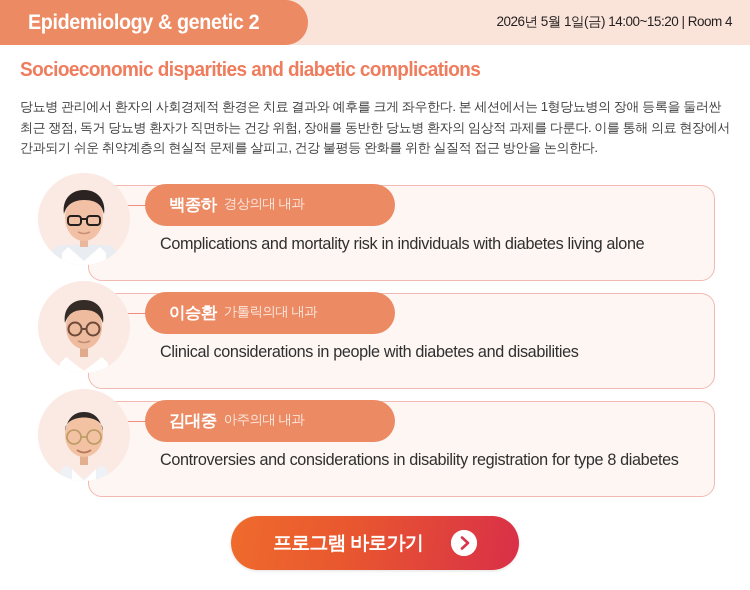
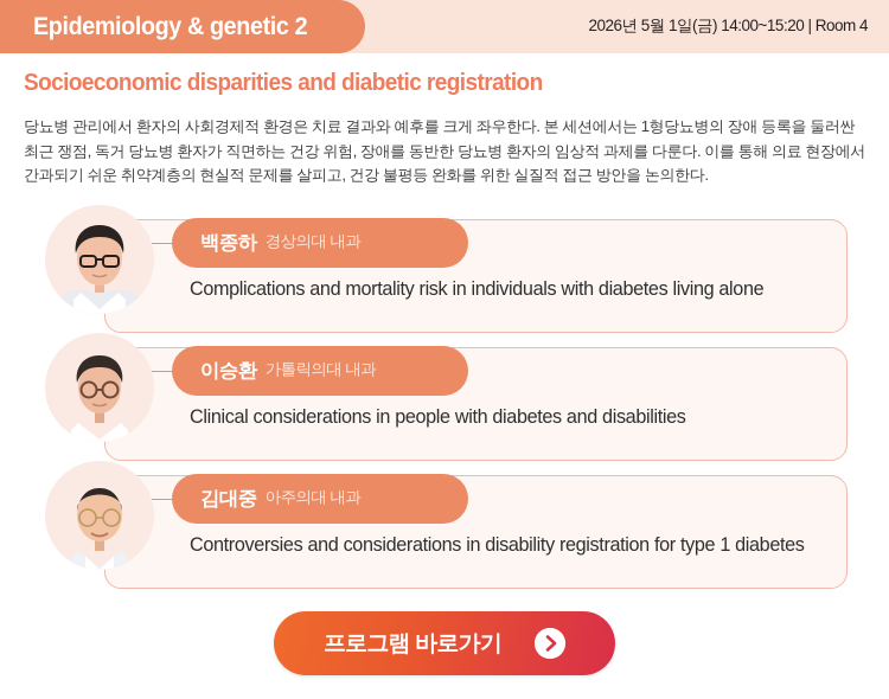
  Epidemiology & genetic 2
  2026년 5월 1일(금) 14:00~15:20 | Room 4
- Socioeconomic disparities and diabetic complications
+ Socioeconomic disparities and diabetic registration
  당뇨병 관리에서 환자의 사회경제적 환경은 치료 결과와 예후를 크게 좌우한다. 본 세션에서는 1형당뇨병의 장애 등록을 둘러싼 최근 쟁점, 독거 당뇨병 환자가 직면하는 건강 위험, 장애를 동반한 당뇨병 환자의 임상적 과제를 다룬다. 이를 통해 의료 현장에서 간과되기 쉬운 취약계층의 현실적 문제를 살피고, 건강 불평등 완화를 위한 실질적 접근 방안을 논의한다.
  백종하
  경상의대 내과
  Complications and mortality risk in individuals with diabetes living alone
  이승환
  가톨릭의대 내과
  Clinical considerations in people with diabetes and disabilities
  김대중
  아주의대 내과
- Controversies and considerations in disability registration for type 8 diabetes
+ Controversies and considerations in disability registration for type 1 diabetes
  프로그램 바로가기
